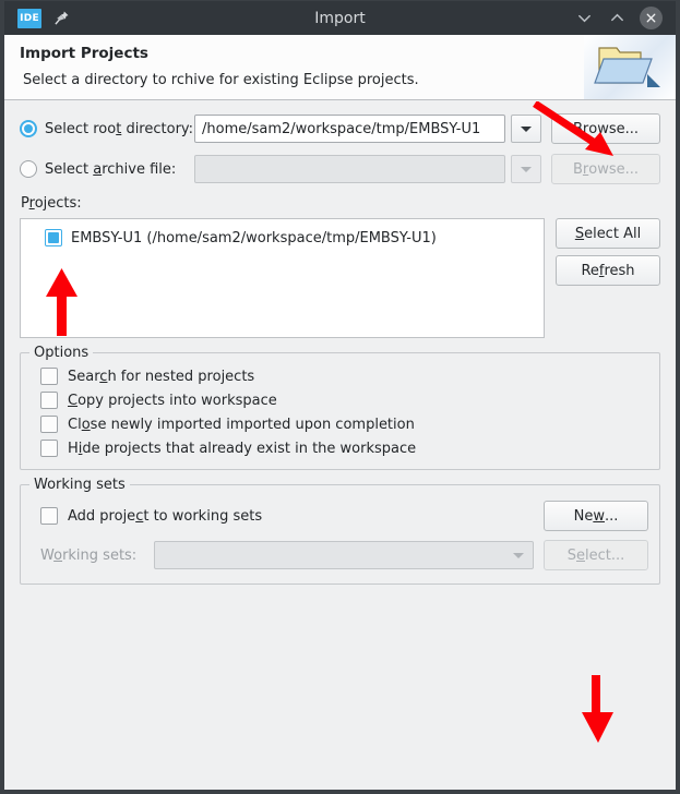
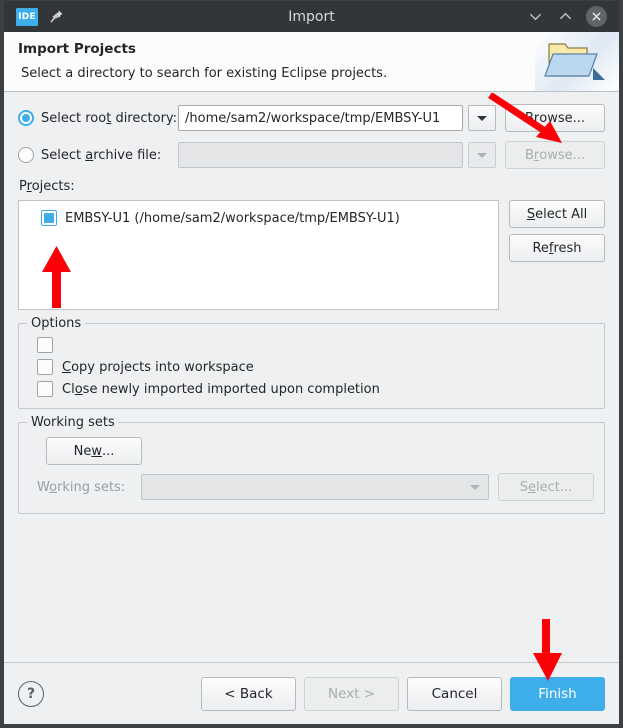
  IDE
  Import
  Import Projects
- Select a directory to rchive for existing Eclipse projects.
+ Select a directory to search for existing Eclipse projects.
  Select root directory:
  /home/sam2/workspace/tmp/EMBSY-U1
  r
  owse...
  Select archive file:
  B
  r
  owse...
  Projects:
  EMBSY-U1 (/home/sam2/workspace/tmp/EMBSY-U1)
  S
  elect All
  Re
  f
  resh
  Options
- Search for nested projects
  Copy projects into workspace
  Close newly imported imported upon completion
- Hide projects that already exist in the workspace
  Working sets
- Add project to working sets
  Ne
  w
  ...
  Working sets:
  S
  e
  lect...
+ ?
+ < Back
+ Next >
+ Cancel
+ Finish
